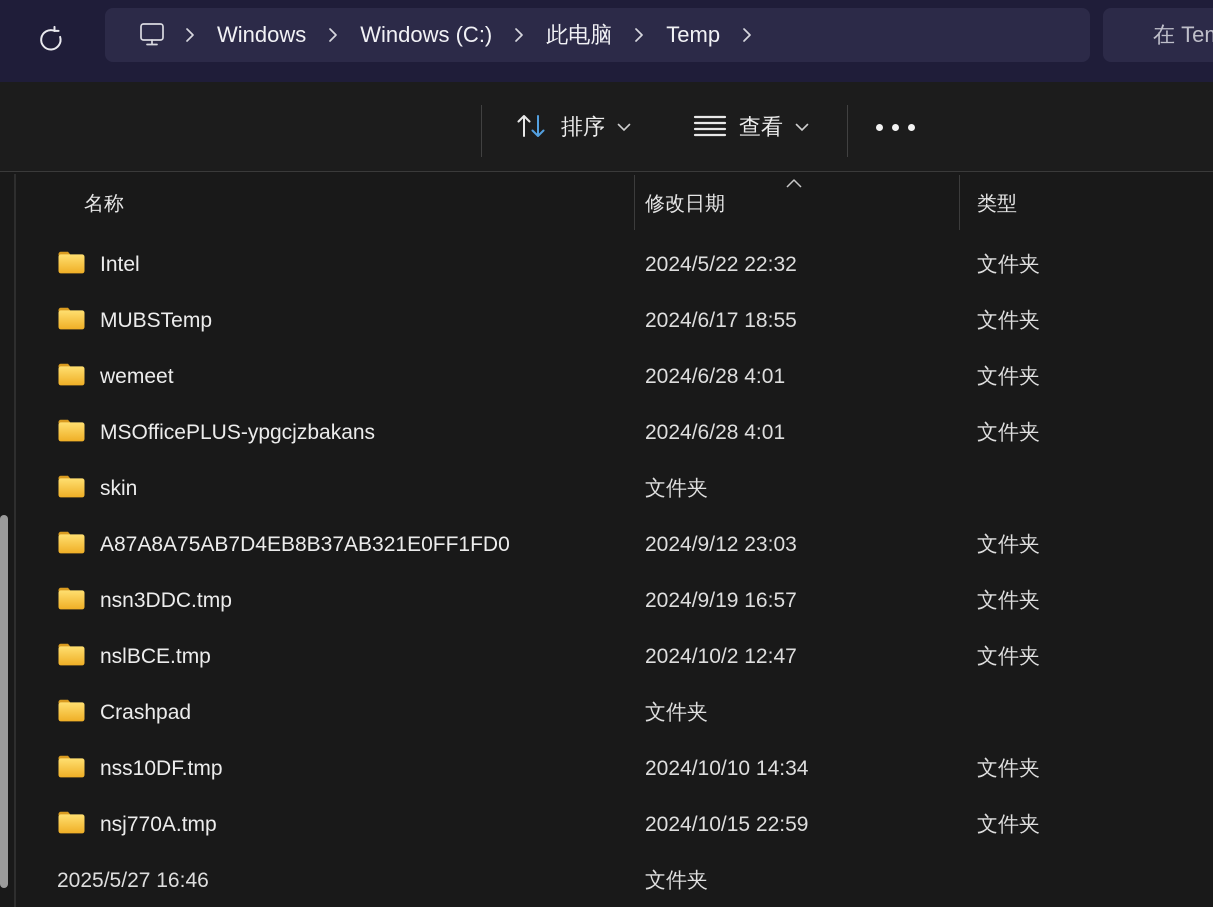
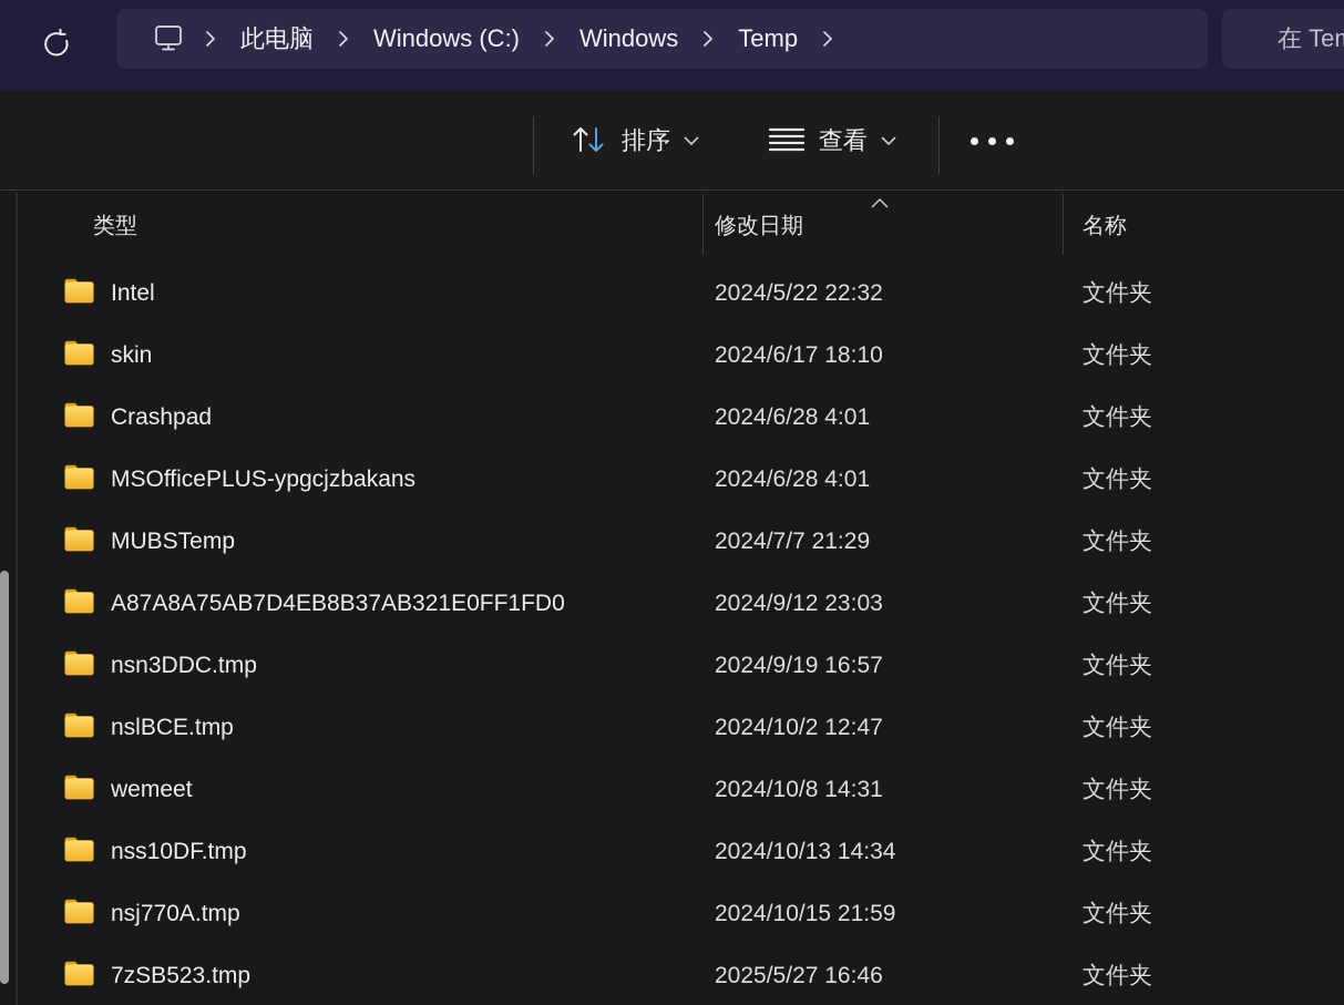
- Windows
+ 此电脑
  Windows (C:)
- 此电脑
+ Windows
  Temp
  在 Te
  排序
  查看
- 名称
+ 类型
  修改日期
- 类型
+ 名称
  Intel
  2024/5/22 22:32
  文件夹
- MUBSTemp
+ skin
- 2024/6/17 18:55
+ 2024/6/17 18:10
  文件夹
- wemeet
+ Crashpad
  2024/6/28 4:01
  文件夹
  MSOfficePLUS-ypgcjzbakans
  2024/6/28 4:01
  文件夹
- skin
+ MUBSTemp
+ 2024/7/7 21:29
  文件夹
  A87A8A75AB7D4EB8B37AB321E0FF1FD0
  2024/9/12 23:03
  文件夹
  nsn3DDC.tmp
  2024/9/19 16:57
  文件夹
  nslBCE.tmp
  2024/10/2 12:47
  文件夹
- Crashpad
+ wemeet
+ 2024/10/8 14:31
  文件夹
  nss10DF.tmp
- 2024/10/10 14:34
+ 2024/10/13 14:34
  文件夹
  nsj770A.tmp
- 2024/10/15 22:59
+ 2024/10/15 21:59
  文件夹
+ 7zSB523.tmp
  2025/5/27 16:46
  文件夹
